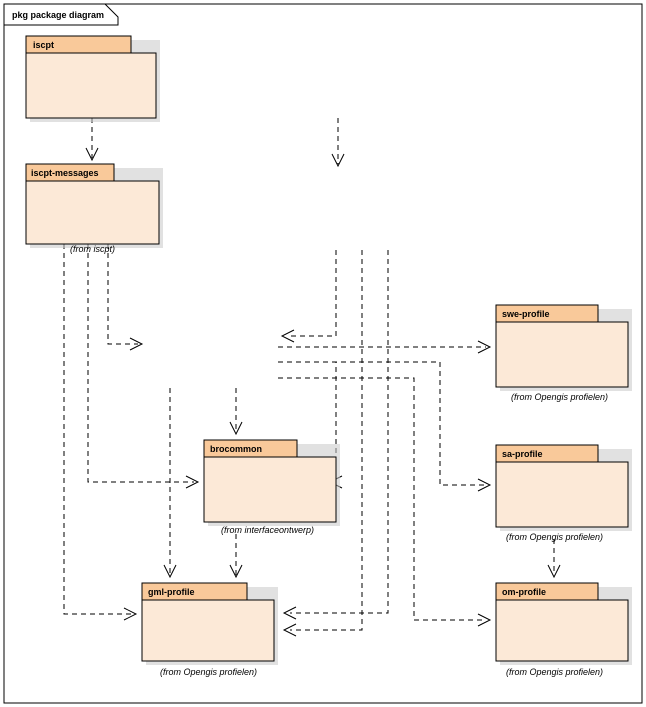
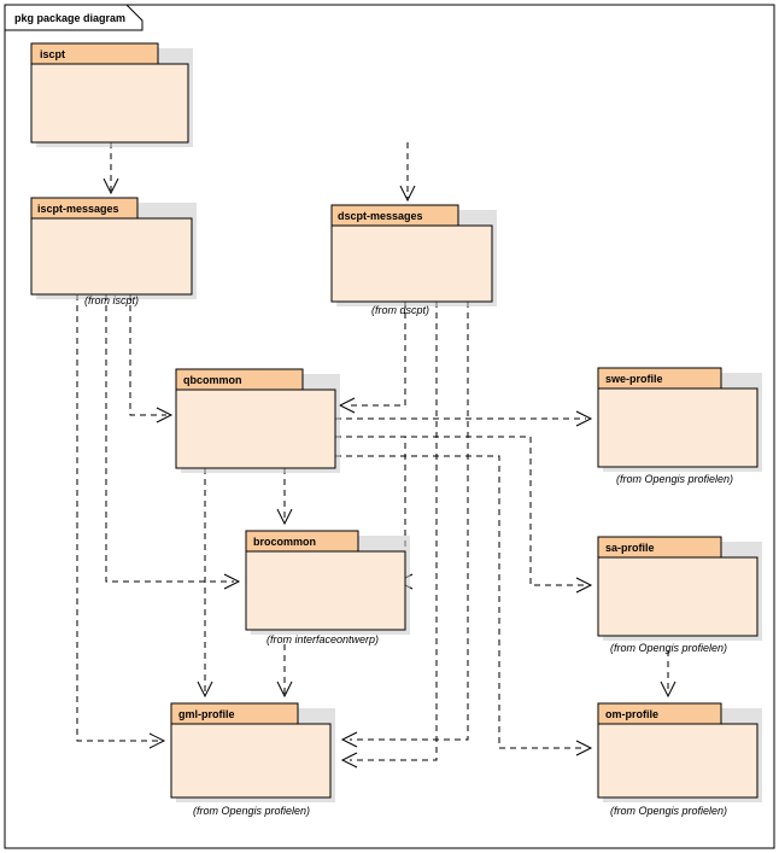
  pkg package diagram
  iscpt
  iscpt-messages
  (from iscpt)
+ dscpt-messages
+ (from dscpt)
+ qbcommon
  brocommon
  (from interfaceontwerp)
  gml-profile
  (from Opengis profielen)
  swe-profile
  (from Opengis profielen)
  sa-profile
  (from Opengis profielen)
  om-profile
  (from Opengis profielen)
